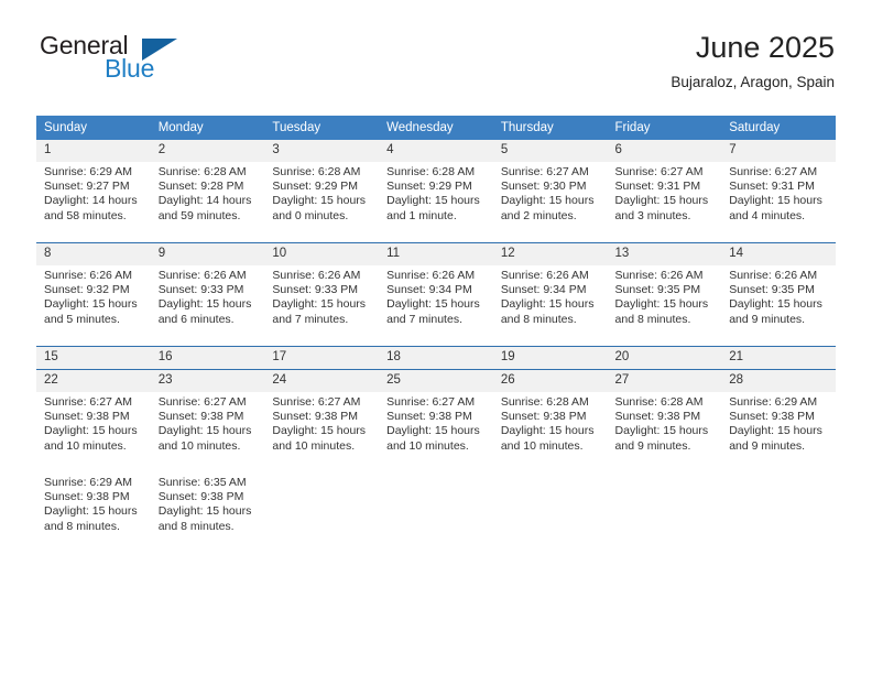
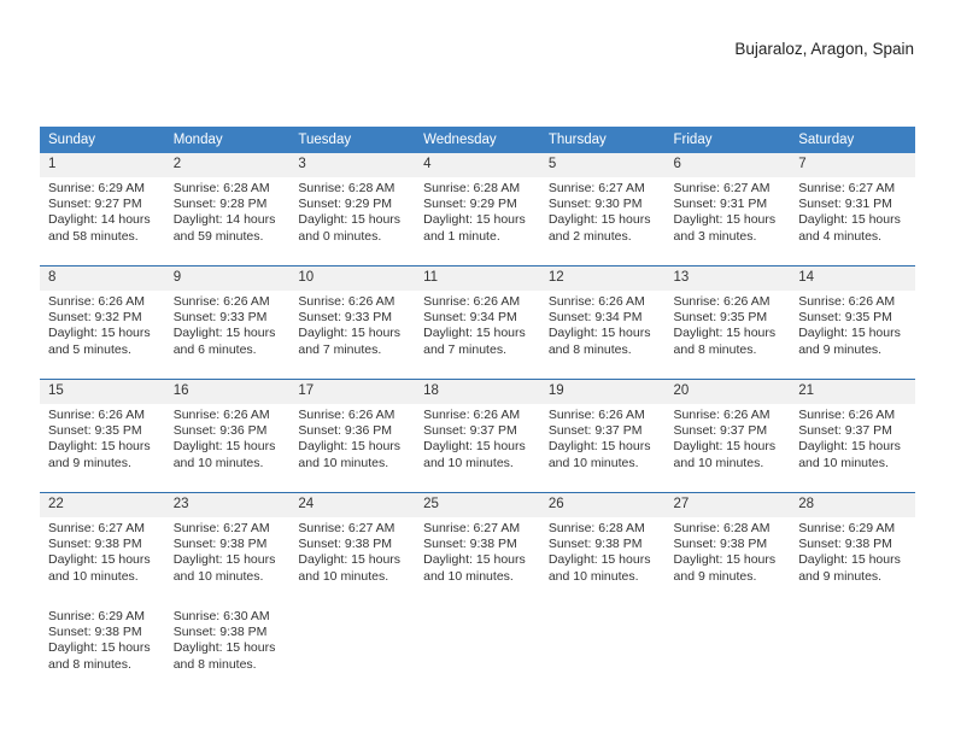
- General
- Blue
- June 2025
  Bujaraloz, Aragon, Spain
  Sunday	Monday	Tuesday	Wednesday	Thursday	Friday	Saturday
  1	2	3	4	5	6	7
  Sunrise: 6:29 AMSunset: 9:27 PMDaylight: 14 hours and 58 minutes.	Sunrise: 6:28 AMSunset: 9:28 PMDaylight: 14 hours and 59 minutes.	Sunrise: 6:28 AMSunset: 9:29 PMDaylight: 15 hours and 0 minutes.	Sunrise: 6:28 AMSunset: 9:29 PMDaylight: 15 hours and 1 minute.	Sunrise: 6:27 AMSunset: 9:30 PMDaylight: 15 hours and 2 minutes.	Sunrise: 6:27 AMSunset: 9:31 PMDaylight: 15 hours and 3 minutes.	Sunrise: 6:27 AMSunset: 9:31 PMDaylight: 15 hours and 4 minutes.
  8	9	10	11	12	13	14
  Sunrise: 6:26 AMSunset: 9:32 PMDaylight: 15 hours and 5 minutes.	Sunrise: 6:26 AMSunset: 9:33 PMDaylight: 15 hours and 6 minutes.	Sunrise: 6:26 AMSunset: 9:33 PMDaylight: 15 hours and 7 minutes.	Sunrise: 6:26 AMSunset: 9:34 PMDaylight: 15 hours and 7 minutes.	Sunrise: 6:26 AMSunset: 9:34 PMDaylight: 15 hours and 8 minutes.	Sunrise: 6:26 AMSunset: 9:35 PMDaylight: 15 hours and 8 minutes.	Sunrise: 6:26 AMSunset: 9:35 PMDaylight: 15 hours and 9 minutes.
  15	16	17	18	19	20	21
+ Sunrise: 6:26 AMSunset: 9:35 PMDaylight: 15 hours and 9 minutes.	Sunrise: 6:26 AMSunset: 9:36 PMDaylight: 15 hours and 10 minutes.	Sunrise: 6:26 AMSunset: 9:36 PMDaylight: 15 hours and 10 minutes.	Sunrise: 6:26 AMSunset: 9:37 PMDaylight: 15 hours and 10 minutes.	Sunrise: 6:26 AMSunset: 9:37 PMDaylight: 15 hours and 10 minutes.	Sunrise: 6:26 AMSunset: 9:37 PMDaylight: 15 hours and 10 minutes.	Sunrise: 6:26 AMSunset: 9:37 PMDaylight: 15 hours and 10 minutes.
  22	23	24	25	26	27	28
  Sunrise: 6:27 AMSunset: 9:38 PMDaylight: 15 hours and 10 minutes.	Sunrise: 6:27 AMSunset: 9:38 PMDaylight: 15 hours and 10 minutes.	Sunrise: 6:27 AMSunset: 9:38 PMDaylight: 15 hours and 10 minutes.	Sunrise: 6:27 AMSunset: 9:38 PMDaylight: 15 hours and 10 minutes.	Sunrise: 6:28 AMSunset: 9:38 PMDaylight: 15 hours and 10 minutes.	Sunrise: 6:28 AMSunset: 9:38 PMDaylight: 15 hours and 9 minutes.	Sunrise: 6:29 AMSunset: 9:38 PMDaylight: 15 hours and 9 minutes.
- Sunrise: 6:29 AMSunset: 9:38 PMDaylight: 15 hours and 8 minutes.	Sunrise: 6:35 AMSunset: 9:38 PMDaylight: 15 hours and 8 minutes.
+ Sunrise: 6:29 AMSunset: 9:38 PMDaylight: 15 hours and 8 minutes.	Sunrise: 6:30 AMSunset: 9:38 PMDaylight: 15 hours and 8 minutes.
